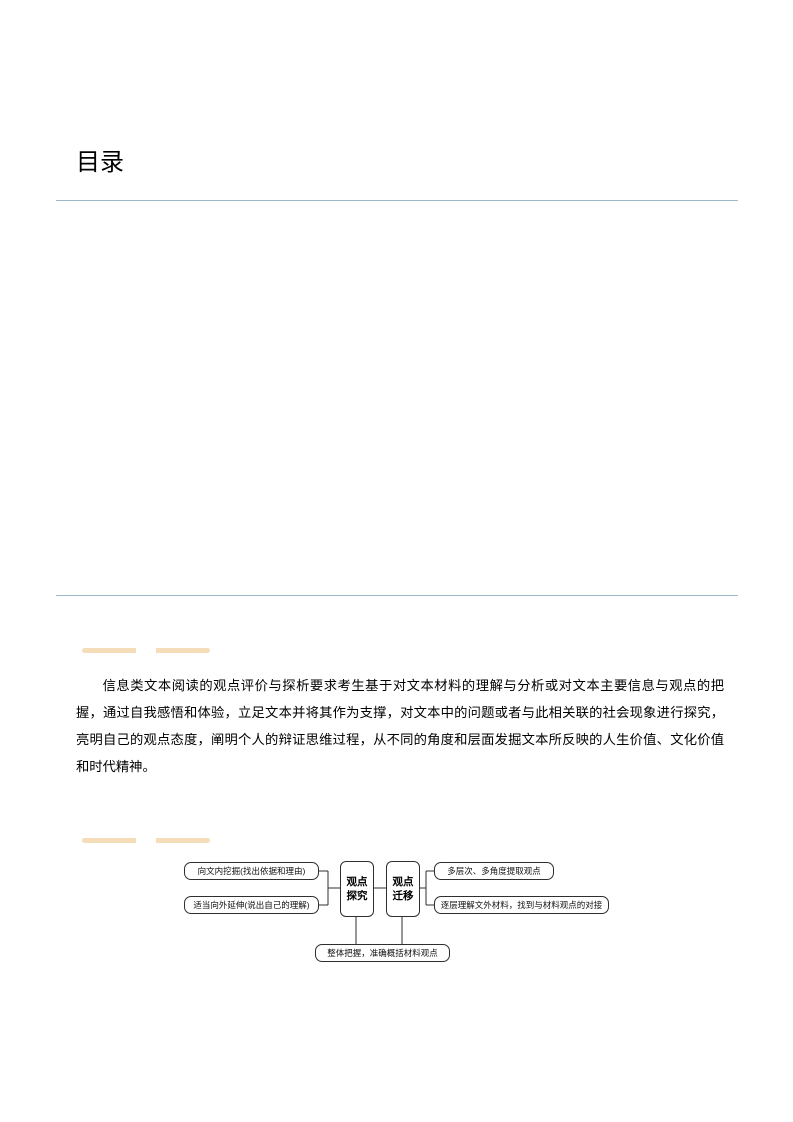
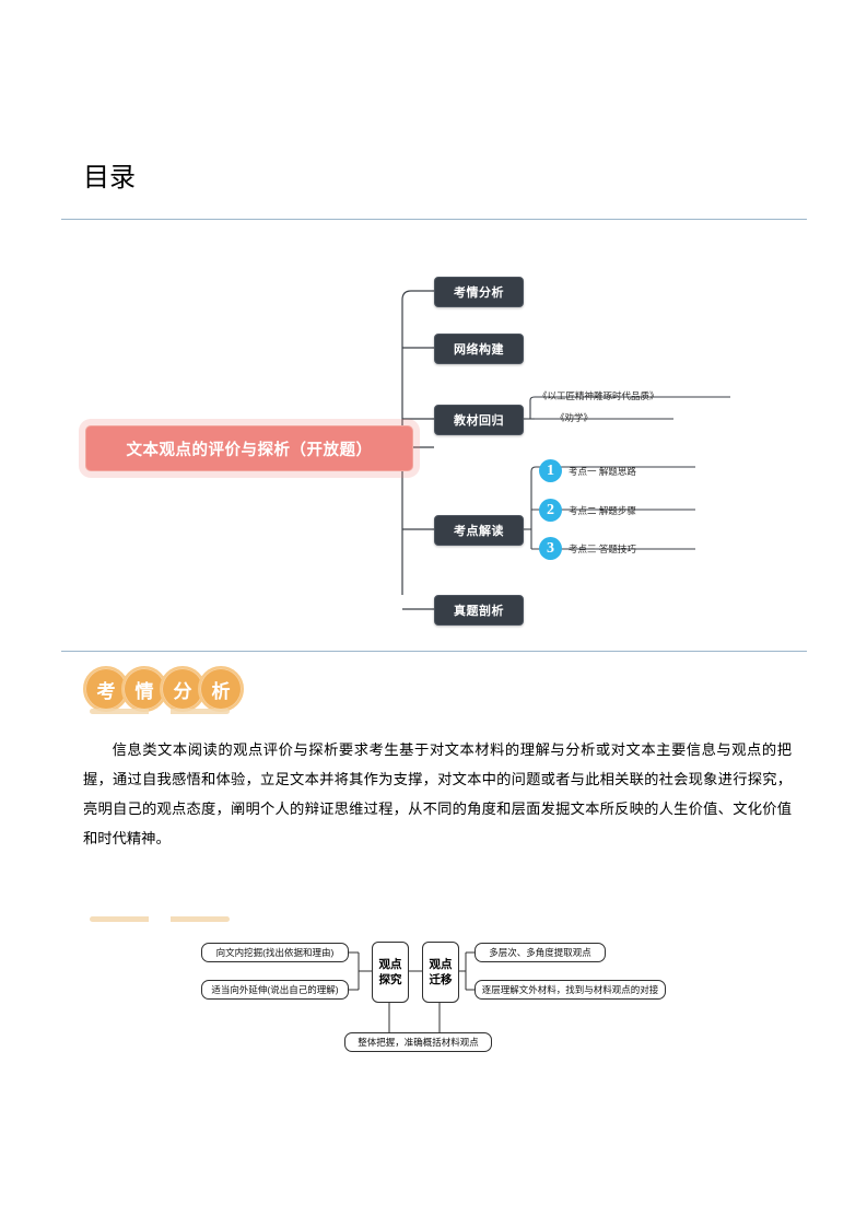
  目录
+ 文本观点的评价与探析（开放题）
+ 考情分析
+ 网络构建
+ 教材回归
+ 考点解读
+ 真题剖析
+ 《以工匠精神雕琢时代品质》
+ 《劝学》
+ 1
+ 考点一 解题思路
+ 2
+ 考点二 解题步骤
+ 3
+ 考点三 答题技巧
+ 考
+ 情
+ 分
+ 析
  信息类文本阅读的观点评价与探析要求考生基于对文本材料的理解与分析或对文本主要信息与观点的把握，通过自我感悟和体验，立足文本并将其作为支撑，对文本中的问题或者与此相关联的社会现象进行探究，亮明自己的观点态度，阐明个人的辩证思维过程，从不同的角度和层面发掘文本所反映的人生价值、文化价值和时代精神。
  向文内挖掘(找出依据和理由)
  适当向外延伸(说出自己的理解)
  观点
  探究
  观点
  迁移
  多层次、多角度提取观点
  逐层理解文外材料，找到与材料观点的对接
  整体把握，准确概括材料观点
